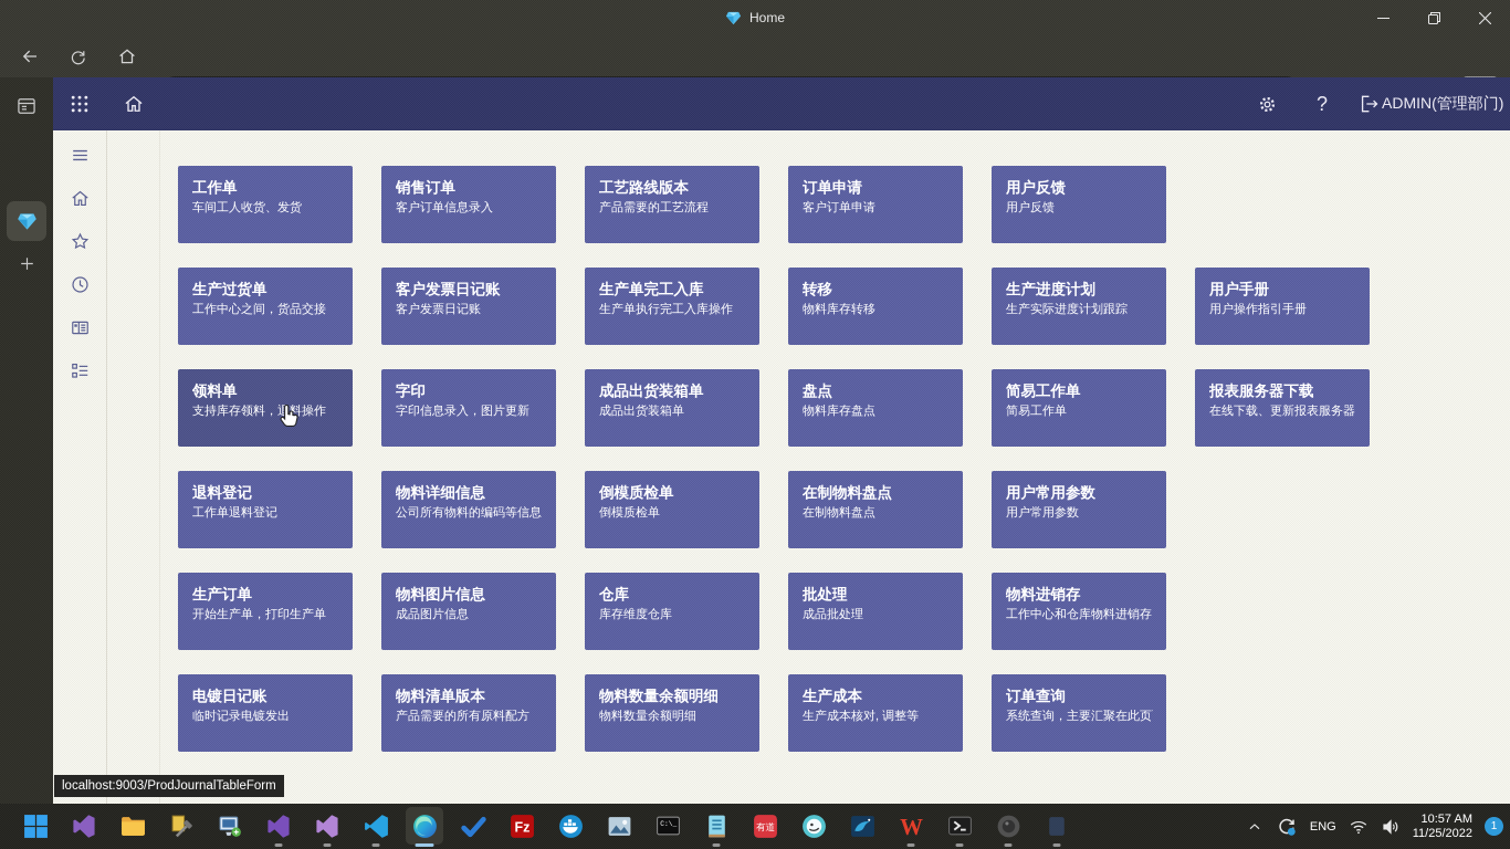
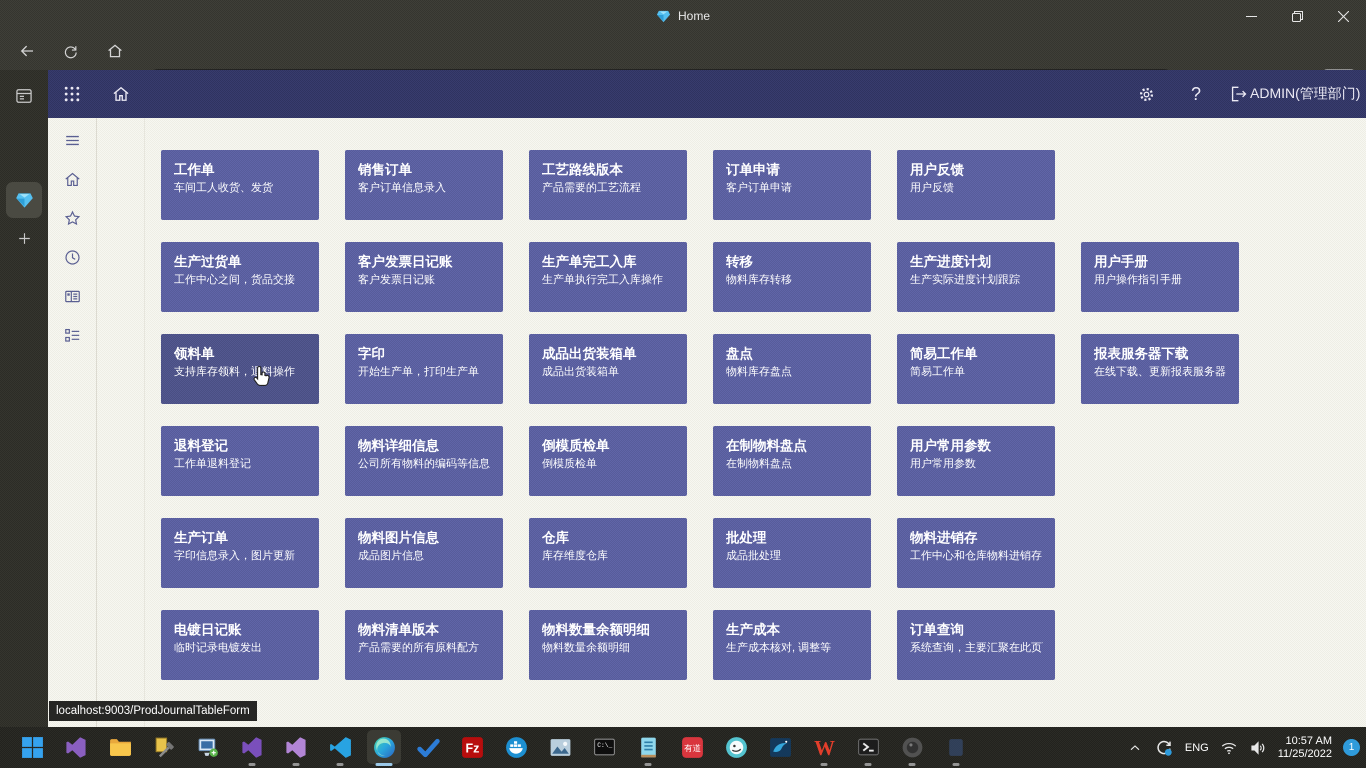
  Home
  ?
  ADMIN(管理部门)
  工作单
  车间工人收货、发货
  销售订单
  客户订单信息录入
  工艺路线版本
  产品需要的工艺流程
  订单申请
  客户订单申请
  用户反馈
  用户反馈
  生产过货单
  工作中心之间，货品交接
  客户发票日记账
  客户发票日记账
  生产单完工入库
  生产单执行完工入库操作
  转移
  物料库存转移
  生产进度计划
  生产实际进度计划跟踪
  用户手册
  用户操作指引手册
  领料单
  支持库存领料，退料操作
  字印
- 字印信息录入，图片更新
+ 开始生产单，打印生产单
  成品出货装箱单
  成品出货装箱单
  盘点
  物料库存盘点
  简易工作单
  简易工作单
  报表服务器下载
  在线下载、更新报表服务器
  退料登记
  工作单退料登记
  物料详细信息
  公司所有物料的编码等信息
  倒模质检单
  倒模质检单
  在制物料盘点
  在制物料盘点
  用户常用参数
  用户常用参数
  生产订单
- 开始生产单，打印生产单
+ 字印信息录入，图片更新
  物料图片信息
  成品图片信息
  仓库
  库存维度仓库
  批处理
  成品批处理
  物料进销存
  工作中心和仓库物料进销存
  电镀日记账
  临时记录电镀发出
  物料清单版本
  产品需要的所有原料配方
  物料数量余额明细
  物料数量余额明细
  生产成本
  生产成本核对, 调整等
  订单查询
  系统查询，主要汇聚在此页
  localhost:9003/ProdJournalTableForm
  Fz
  有道
  W
  ENG
  10:57 AM
  11/25/2022
  1
